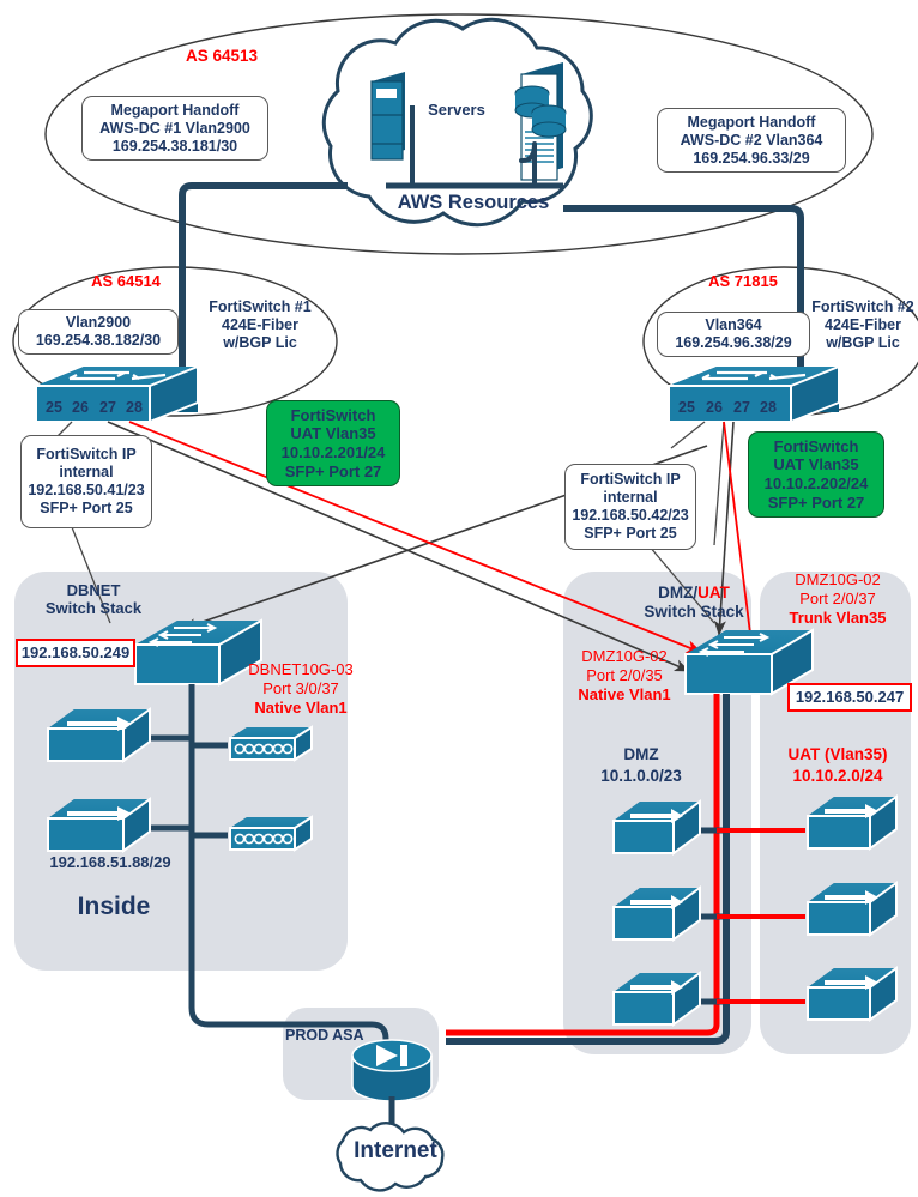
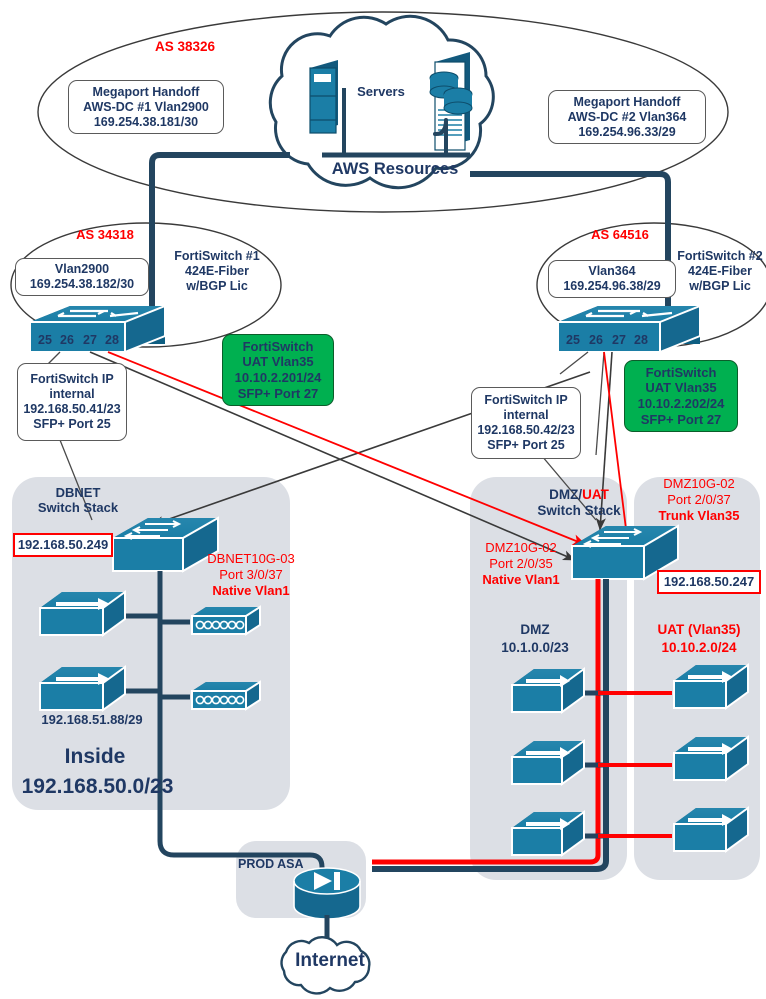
- AS 64513
+ AS 38326
  Servers
  AWS Resources
  Megaport Handoff
  AWS-DC #1 Vlan2900
  169.254.38.181/30
  Megaport Handoff
  AWS-DC #2 Vlan364
  169.254.96.33/29
- AS 64514
+ AS 34318
  Vlan2900
  169.254.38.182/30
  FortiSwitch #1
  424E-Fiber
  w/BGP Lic
  25
  26
  27
  28
  FortiSwitch IP
  internal
  192.168.50.41/23
  SFP+ Port 25
  FortiSwitch
  UAT Vlan35
  10.10.2.201/24
  SFP+ Port 27
- AS 71815
+ AS 64516
  Vlan364
  169.254.96.38/29
  FortiSwitch #2
  424E-Fiber
  w/BGP Lic
  25
  26
  27
  28
  FortiSwitch IP
  internal
  192.168.50.42/23
  SFP+ Port 25
  FortiSwitch
  UAT Vlan35
  10.10.2.202/24
  SFP+ Port 27
  DBNET
  Switch Stack
  192.168.50.249
  DBNET10G-03
  Port 3/0/37
  Native Vlan1
  192.168.51.88/29
  Inside
+ 192.168.50.0/23
  DMZ/UAT
  Switch Stack
  DMZ10G-02
  Port 2/0/35
  Native Vlan1
  DMZ
  10.1.0.0/23
  DMZ10G-02
  Port 2/0/37
  Trunk Vlan35
  192.168.50.247
  UAT (Vlan35)
  10.10.2.0/24
  PROD ASA
  Internet
